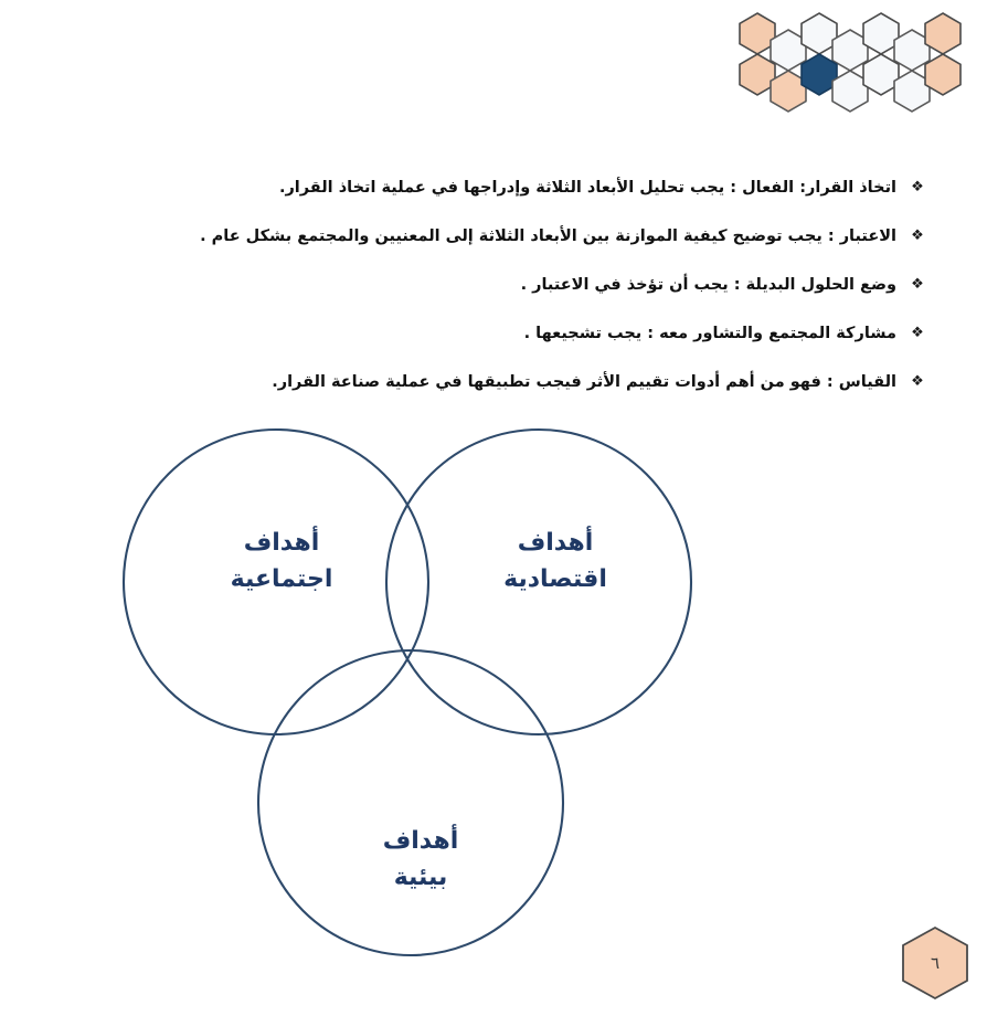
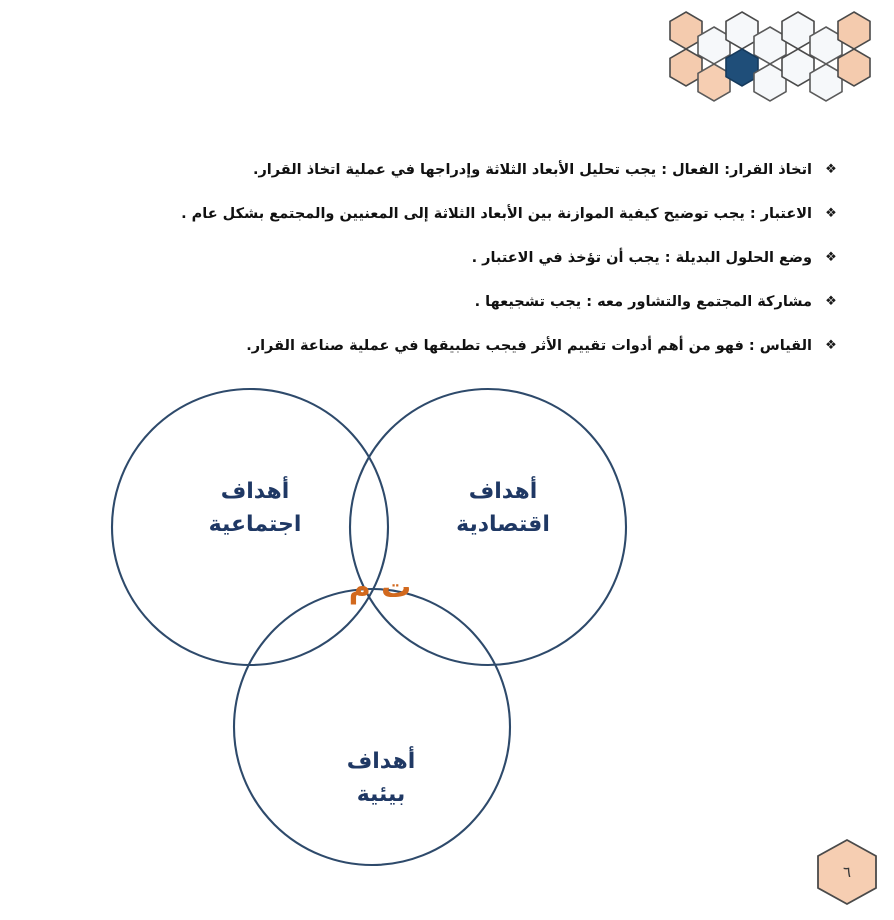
  ❖
  اتخاذ القرار: الفعال : يجب تحليل الأبعاد الثلاثة وإدراجها في عملية اتخاذ القرار.
  ❖
  الاعتبار : يجب توضيح كيفية الموازنة بين الأبعاد الثلاثة إلى المعنيين والمجتمع بشكل عام .
  ❖
  وضع الحلول البديلة : يجب أن تؤخذ في الاعتبار .
  ❖
  مشاركة المجتمع والتشاور معه : يجب تشجيعها .
  ❖
  القياس : فهو من أهم أدوات تقييم الأثر فيجب تطبيقها في عملية صناعة القرار.
  أهداف
  اجتماعية
  أهداف
  اقتصادية
  أهداف
  بيئية
+ ت م
  ٦
